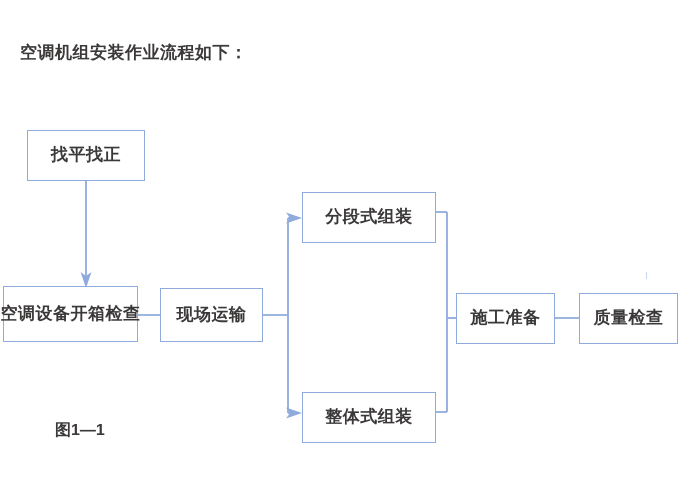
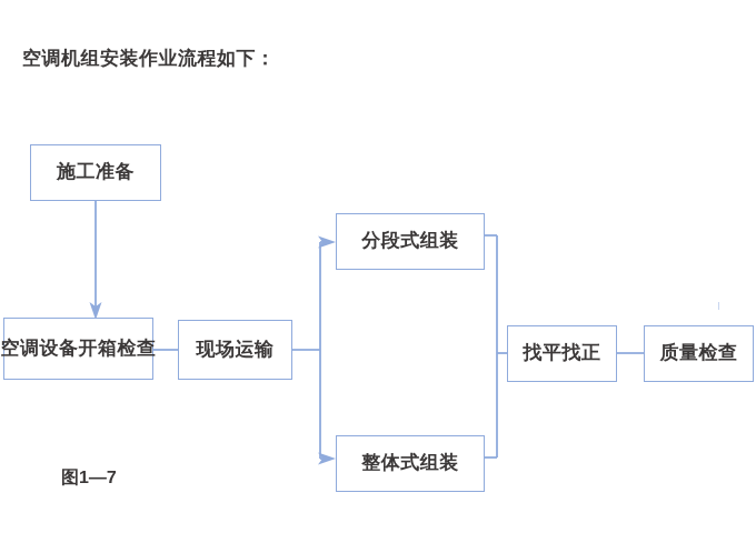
  空调机组安装作业流程如下：
- 找平找正
+ 施工准备
  空调设备开箱检查
  现场运输
  分段式组装
  整体式组装
- 施工准备
+ 找平找正
  质量检查
- 图1—1
+ 图1—7
